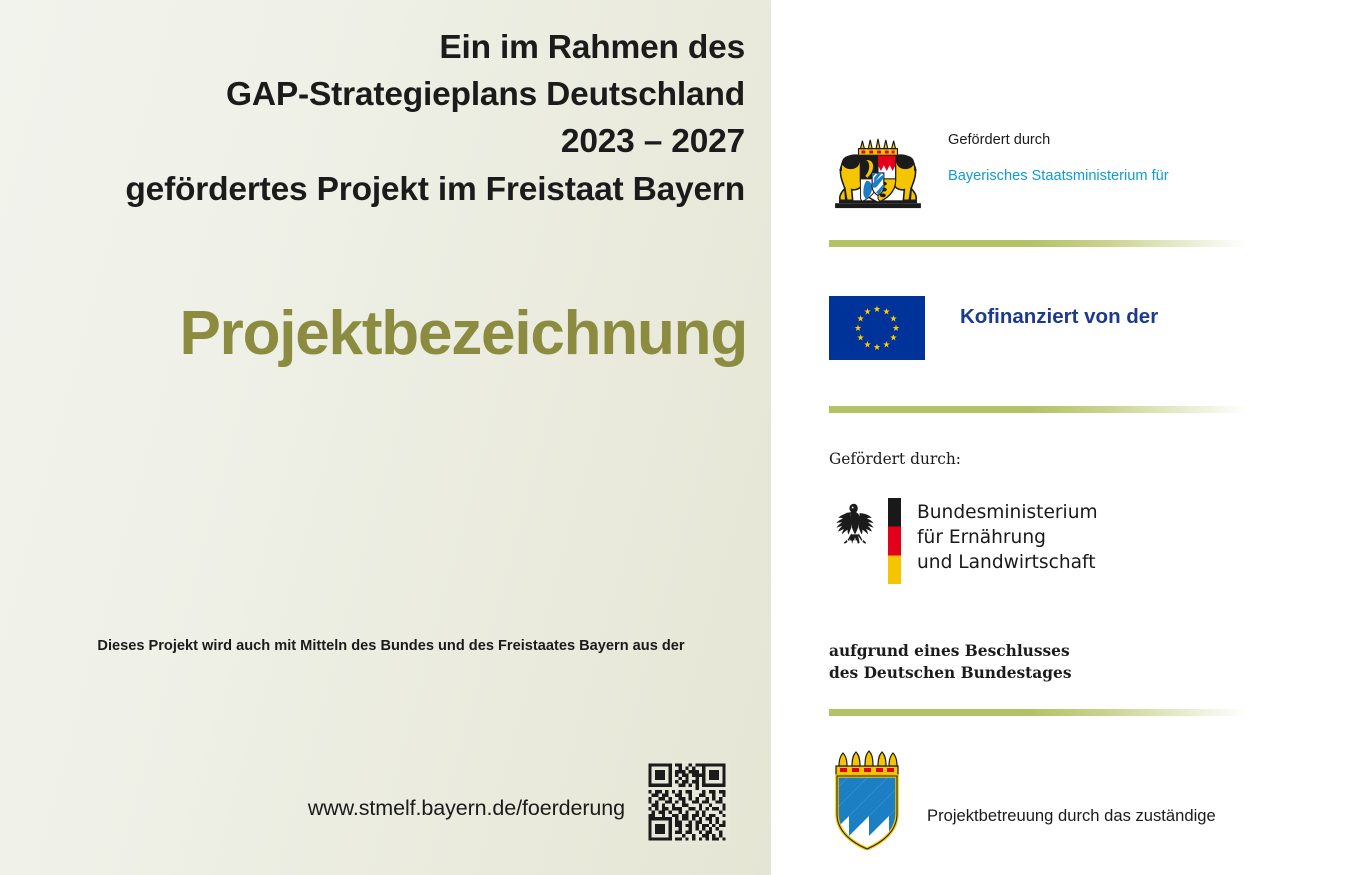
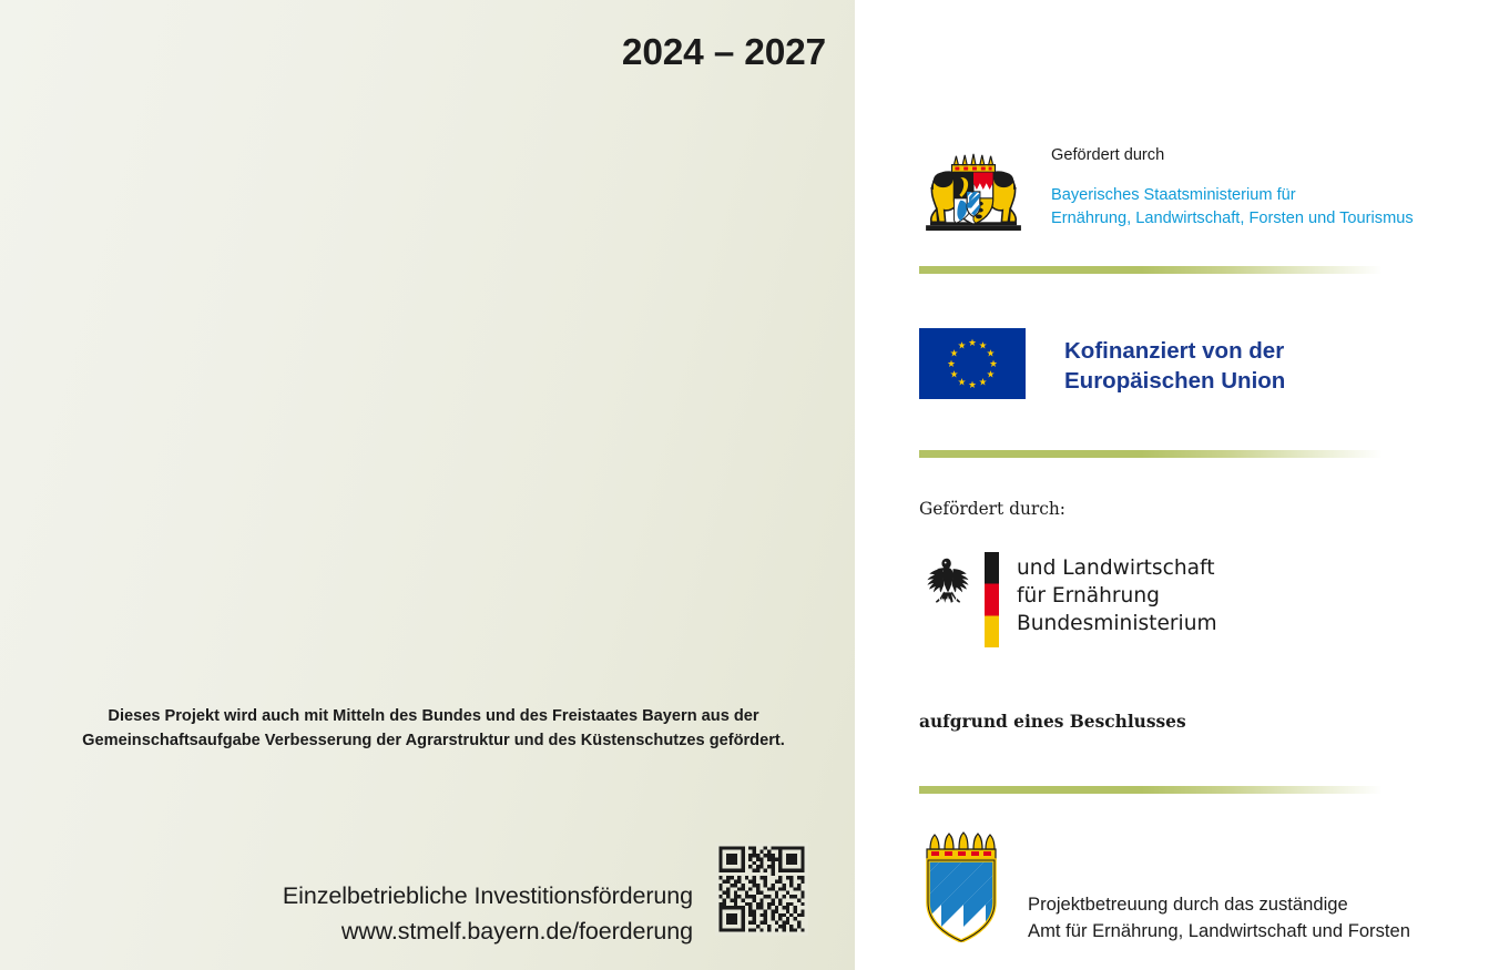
- Ein im Rahmen des
- GAP-Strategieplans Deutschland
- 2023 – 2027
+ 2024 – 2027
- gefördertes Projekt im Freistaat Bayern
- Projektbezeichnung
  Dieses Projekt wird auch mit Mitteln des Bundes und des Freistaates Bayern aus der
+ Gemeinschaftsaufgabe Verbesserung der Agrarstruktur und des Küstenschutzes gefördert.
+ Einzelbetriebliche Investitionsförderung
  www.stmelf.bayern.de/foerderung
  Gefördert durch
  Bayerisches Staatsministerium für
+ Ernährung, Landwirtschaft, Forsten und Tourismus
  Kofinanziert von der
+ Europäischen Union
  Gefördert durch:
- Bundesministerium
+ und Landwirtschaft
  für Ernährung
- und Landwirtschaft
+ Bundesministerium
  aufgrund eines Beschlusses
- des Deutschen Bundestages
  Projektbetreuung durch das zuständige
+ Amt für Ernährung, Landwirtschaft und Forsten
